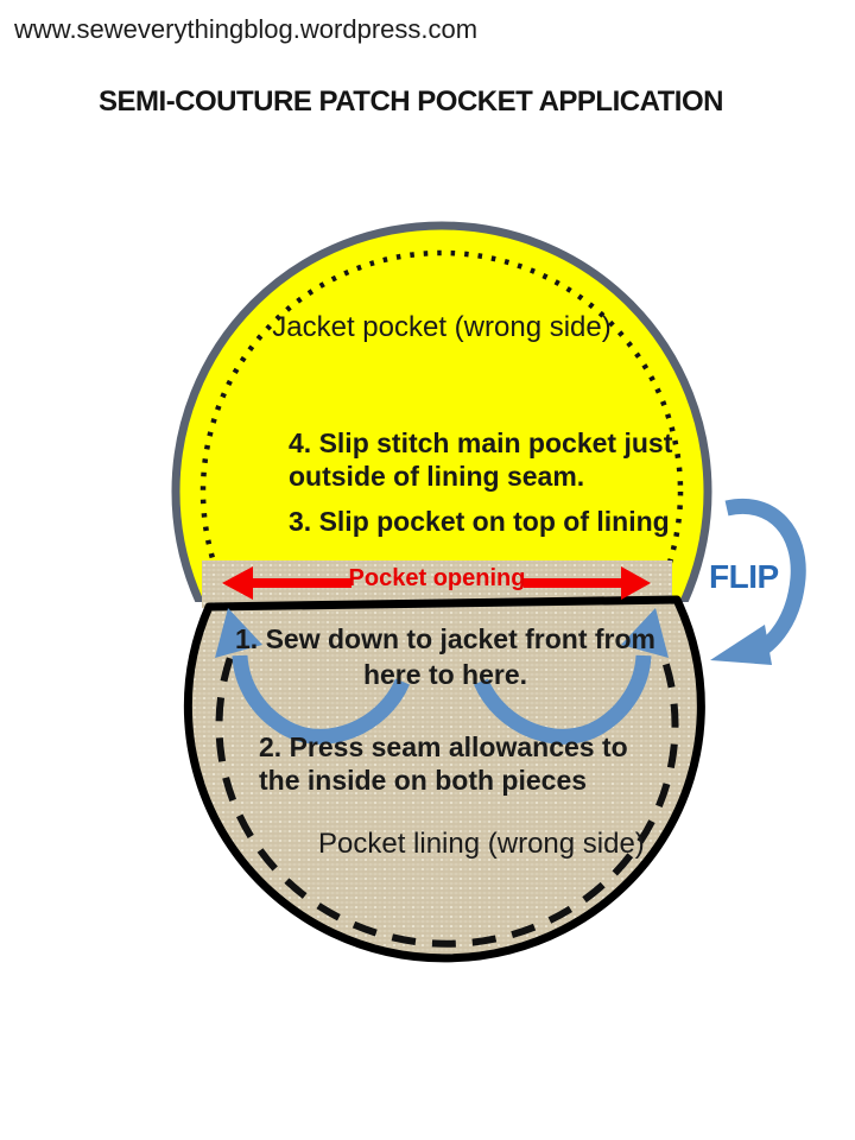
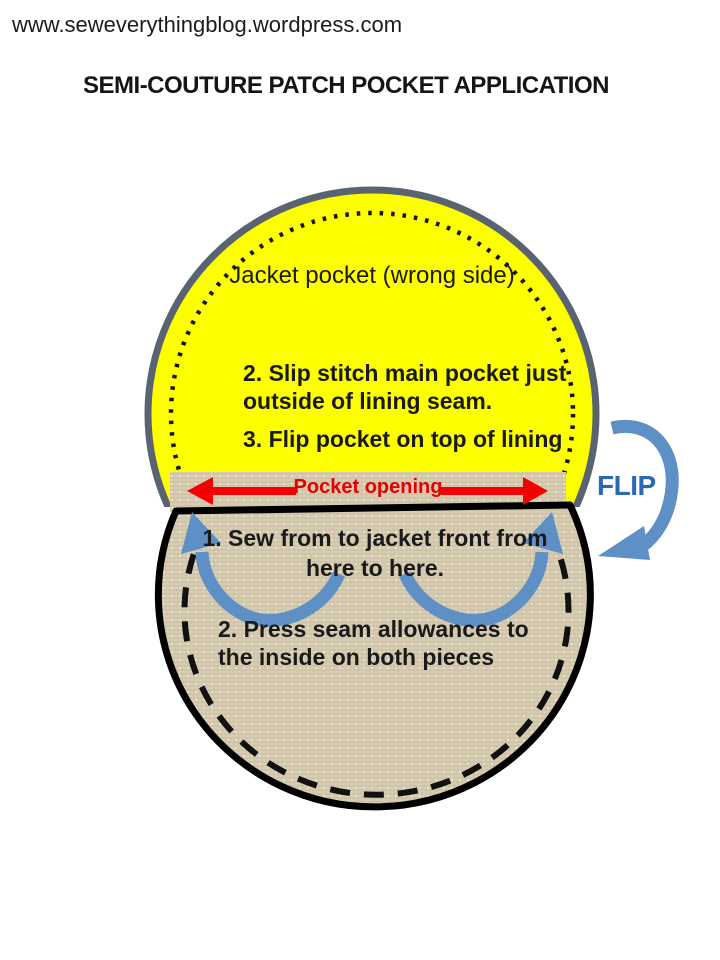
  www.seweverythingblog.wordpress.com
  SEMI-COUTURE PATCH POCKET APPLICATION
  Jacket pocket (wrong side)
- 4. Slip stitch main pocket just
+ 2. Slip stitch main pocket just
  outside of lining seam.
- 3. Slip pocket on top of lining
+ 3. Flip pocket on top of lining
  Pocket opening
  FLIP
- 1. Sew down to jacket front from
+ 1. Sew from to jacket front from
  here to here.
  2. Press seam allowances to
  the inside on both pieces
- Pocket lining (wrong side)
